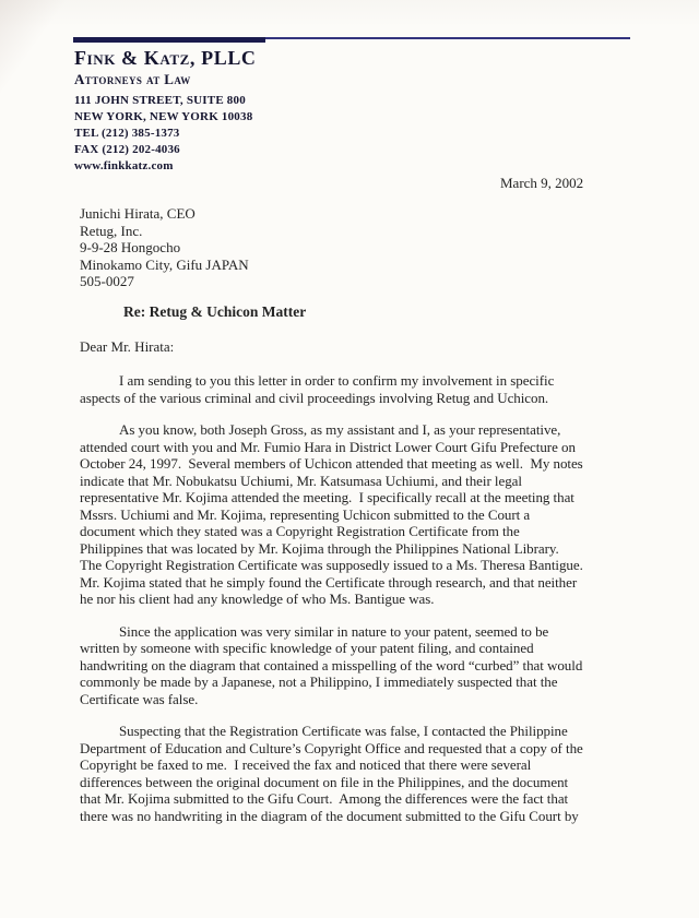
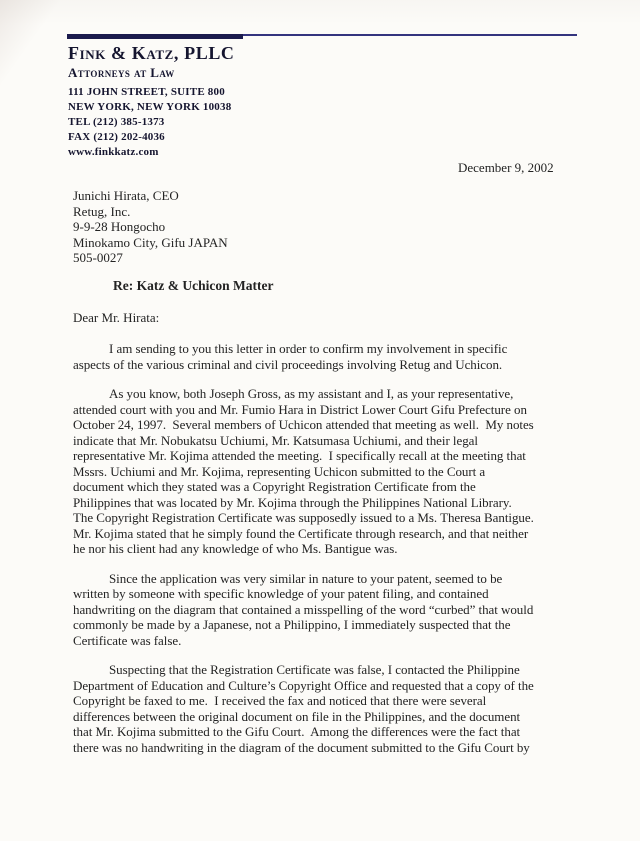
  Fink & Katz, PLLC
  Attorneys at Law
  111 JOHN STREET, SUITE 800
  NEW YORK, NEW YORK 10038
  TEL (212) 385-1373
  FAX (212) 202-4036
  www.finkkatz.com
- March 9, 2002
+ December 9, 2002
  Junichi Hirata, CEO
  Retug, Inc.
  9-9-28 Hongocho
  Minokamo City, Gifu JAPAN
  505-0027
- Re: Retug & Uchicon Matter
+ Re: Katz & Uchicon Matter
  Dear Mr. Hirata:
  I am sending to you this letter in order to confirm my involvement in specific
  aspects of the various criminal and civil proceedings involving Retug and Uchicon.
  As you know, both Joseph Gross, as my assistant and I, as your representative,
  attended court with you and Mr. Fumio Hara in District Lower Court Gifu Prefecture on
  October 24, 1997. Several members of Uchicon attended that meeting as well. My notes
  indicate that Mr. Nobukatsu Uchiumi, Mr. Katsumasa Uchiumi, and their legal
  representative Mr. Kojima attended the meeting. I specifically recall at the meeting that
  Mssrs. Uchiumi and Mr. Kojima, representing Uchicon submitted to the Court a
  document which they stated was a Copyright Registration Certificate from the
  Philippines that was located by Mr. Kojima through the Philippines National Library.
  The Copyright Registration Certificate was supposedly issued to a Ms. Theresa Bantigue.
  Mr. Kojima stated that he simply found the Certificate through research, and that neither
  he nor his client had any knowledge of who Ms. Bantigue was.
  Since the application was very similar in nature to your patent, seemed to be
  written by someone with specific knowledge of your patent filing, and contained
  handwriting on the diagram that contained a misspelling of the word “curbed” that would
  commonly be made by a Japanese, not a Philippino, I immediately suspected that the
  Certificate was false.
  Suspecting that the Registration Certificate was false, I contacted the Philippine
  Department of Education and Culture’s Copyright Office and requested that a copy of the
  Copyright be faxed to me. I received the fax and noticed that there were several
  differences between the original document on file in the Philippines, and the document
  that Mr. Kojima submitted to the Gifu Court. Among the differences were the fact that
  there was no handwriting in the diagram of the document submitted to the Gifu Court by
